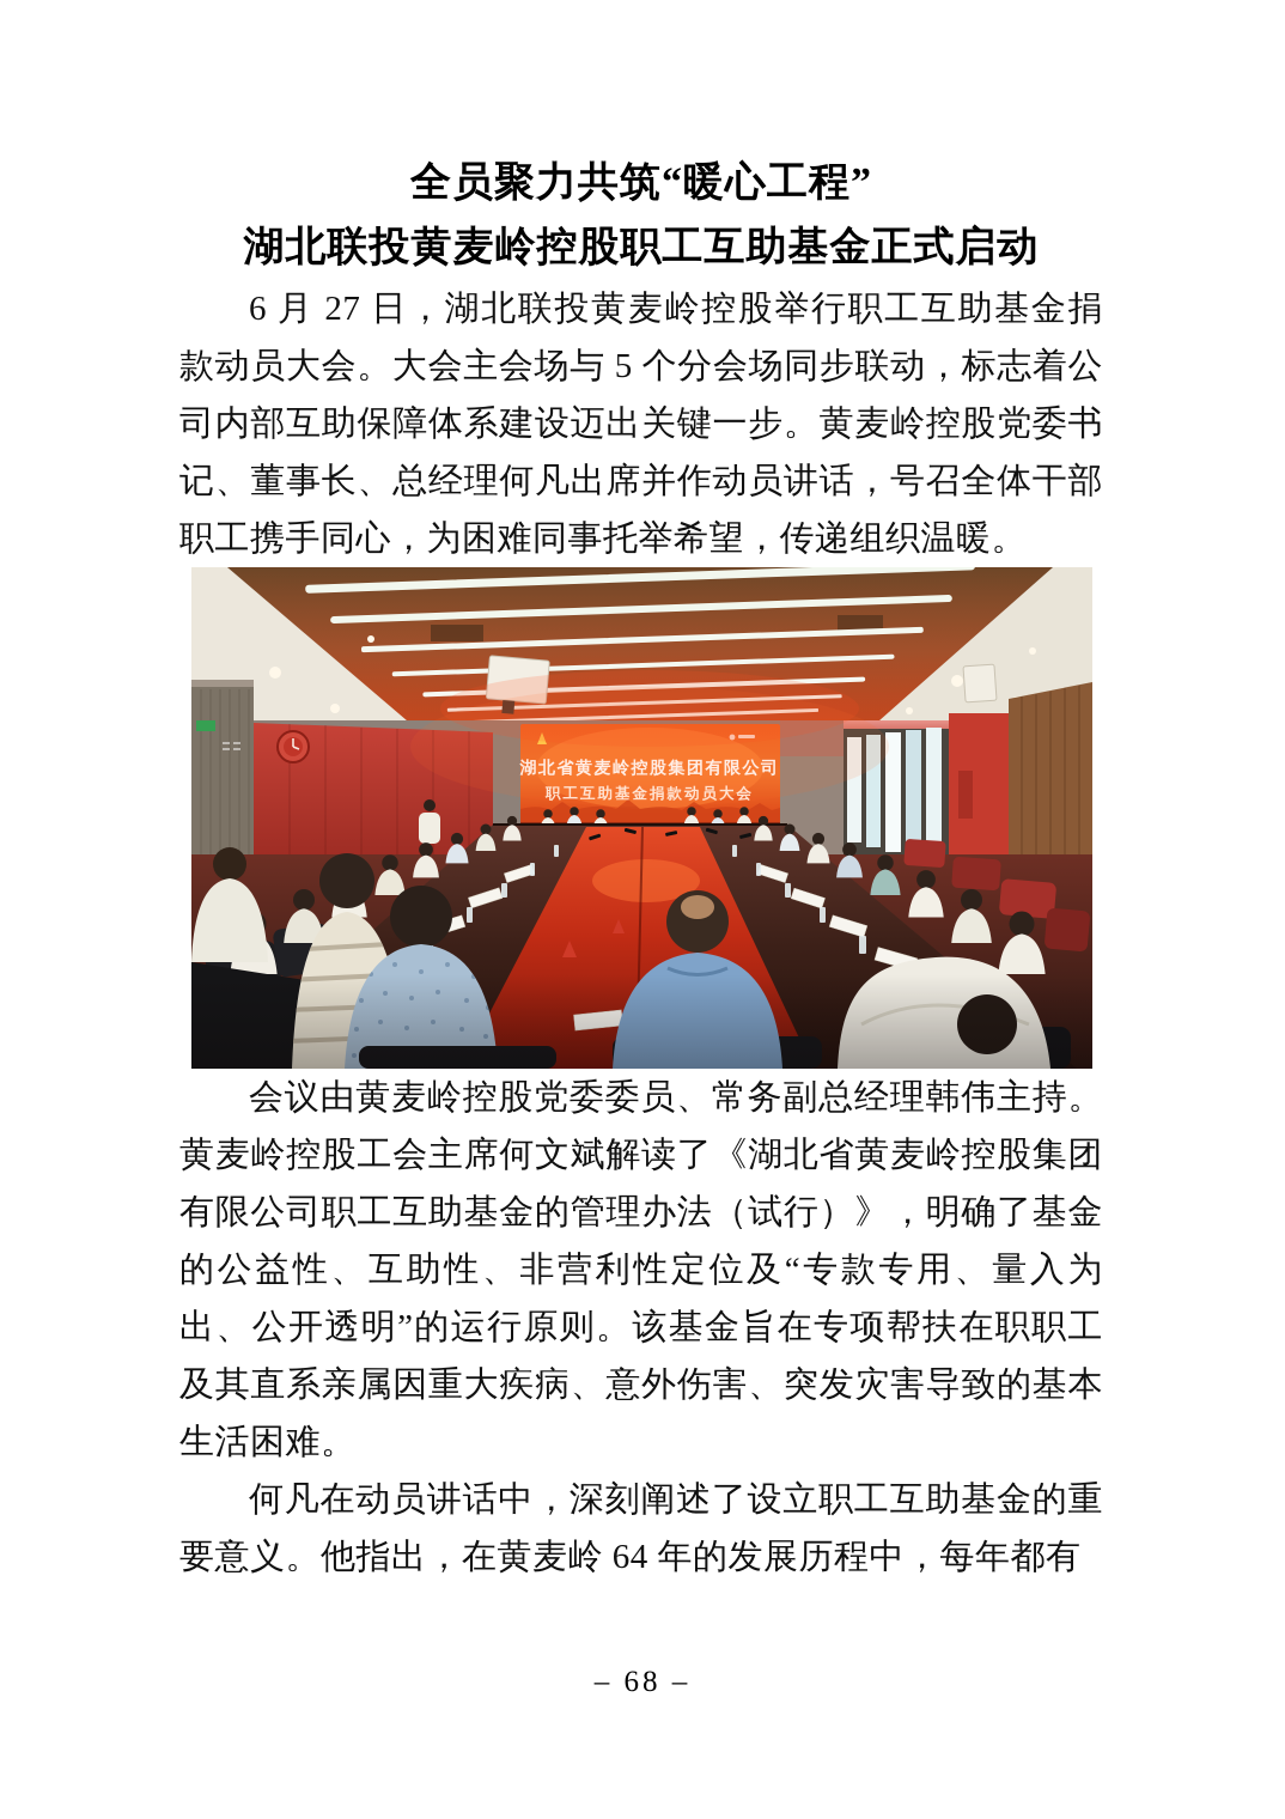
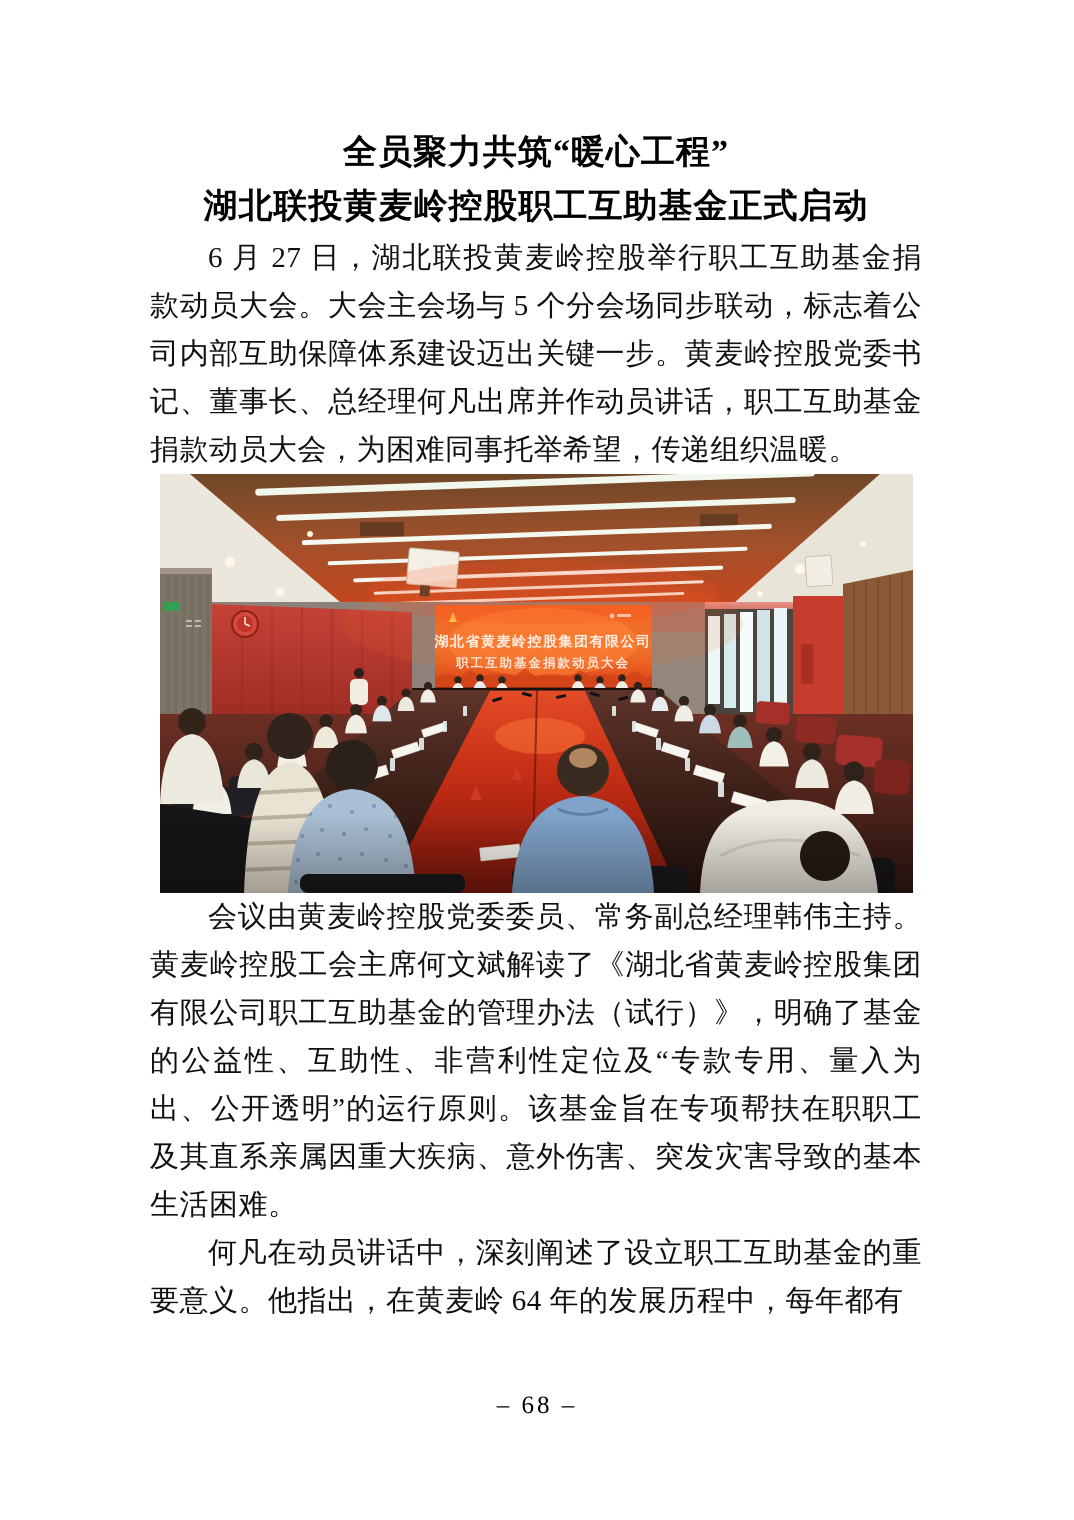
  全员聚力共筑“暖心工程”
  湖北联投黄麦岭控股职工互助基金正式启动
- 6 月 27 日，湖北联投黄麦岭控股举行职工互助基金捐款动员大会。大会主会场与 5 个分会场同步联动，标志着公司内部互助保障体系建设迈出关键一步。黄麦岭控股党委书记、董事长、总经理何凡出席并作动员讲话，号召全体干部职工携手同心，为困难同事托举希望，传递组织温暖。
+ 6 月 27 日，湖北联投黄麦岭控股举行职工互助基金捐款动员大会。大会主会场与 5 个分会场同步联动，标志着公司内部互助保障体系建设迈出关键一步。黄麦岭控股党委书记、董事长、总经理何凡出席并作动员讲话，职工互助基金捐款动员大会，为困难同事托举希望，传递组织温暖。
  湖北省黄麦岭控股集团有限公司
  职工互助基金捐款动员大会
  会议由黄麦岭控股党委委员、常务副总经理韩伟主持。黄麦岭控股工会主席何文斌解读了《湖北省黄麦岭控股集团有限公司职工互助基金的管理办法（试行）》，明确了基金的公益性、互助性、非营利性定位及“专款专用、量入为出、公开透明”的运行原则。该基金旨在专项帮扶在职职工及其直系亲属因重大疾病、意外伤害、突发灾害导致的基本生活困难。
  何凡在动员讲话中，深刻阐述了设立职工互助基金的重要意义。他指出，在黄麦岭 64 年的发展历程中，每年都有
  – 68 –
